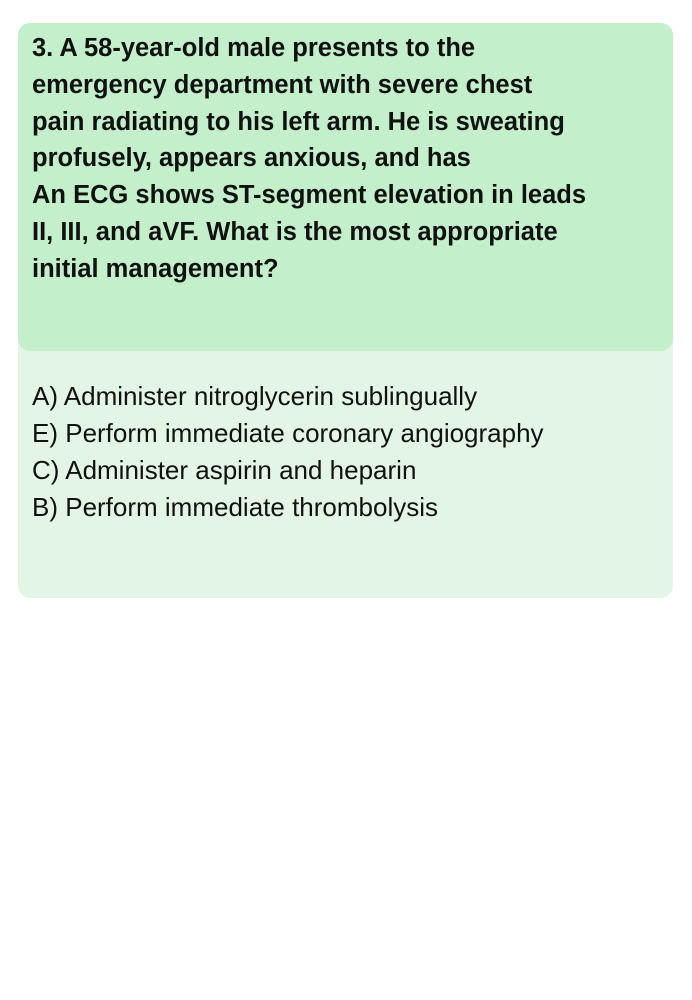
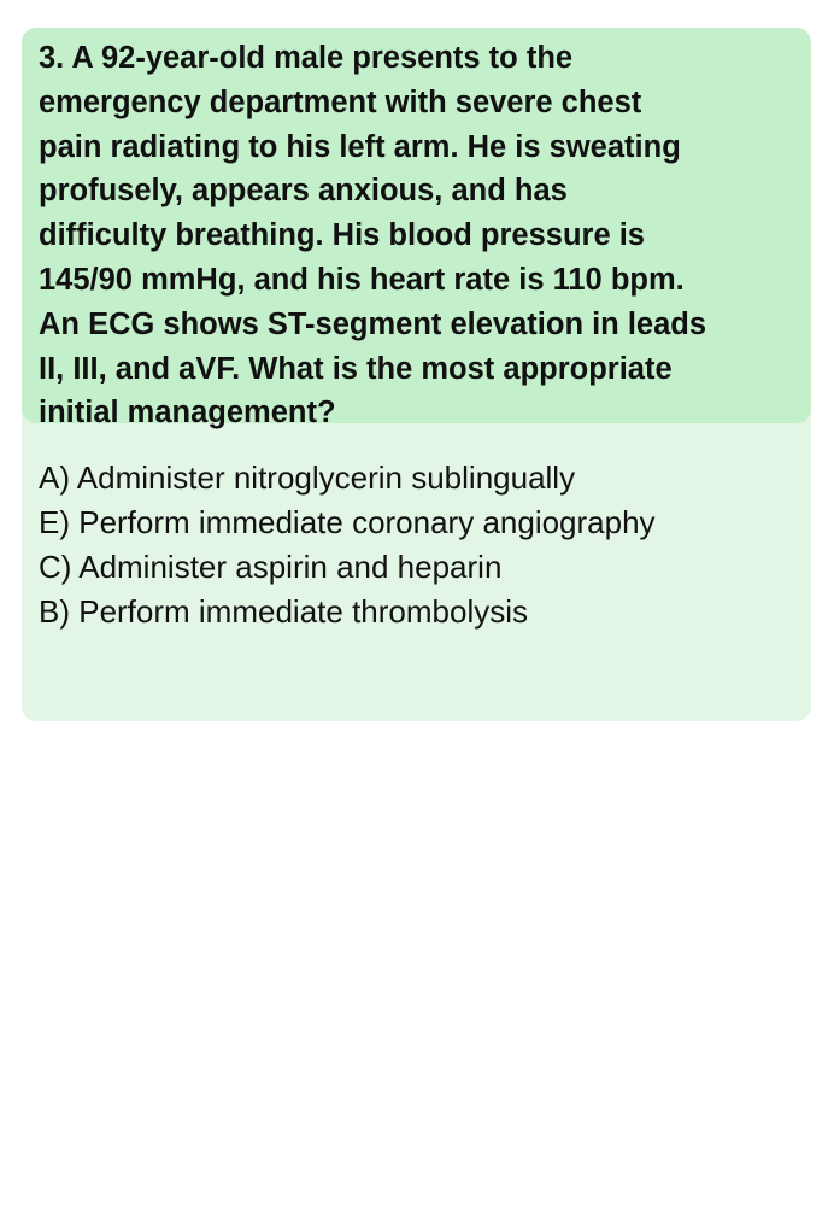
- 3. A 58-year-old male presents to the
+ 3. A 92-year-old male presents to the
  emergency department with severe chest
  pain radiating to his left arm. He is sweating
  profusely, appears anxious, and has
+ difficulty breathing. His blood pressure is
+ 145/90 mmHg, and his heart rate is 110 bpm.
  An ECG shows ST-segment elevation in leads
  II, III, and aVF. What is the most appropriate
  initial management?
  A) Administer nitroglycerin sublingually
  E) Perform immediate coronary angiography
  C) Administer aspirin and heparin
  B) Perform immediate thrombolysis
